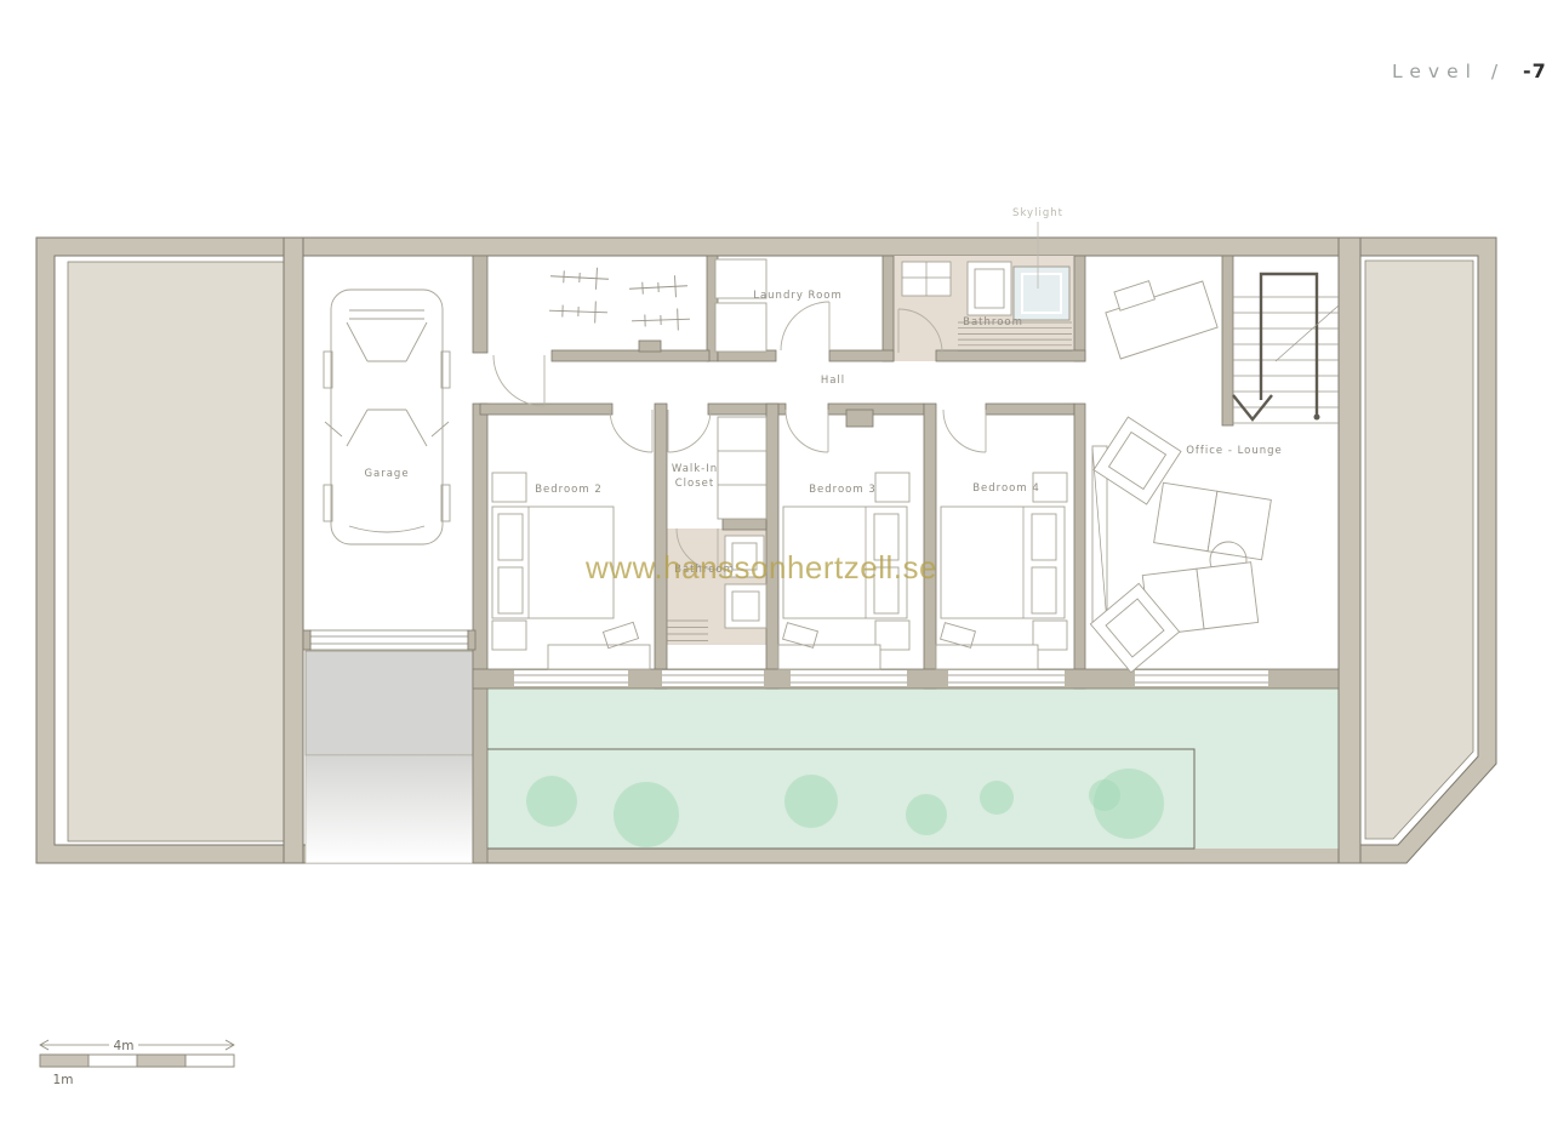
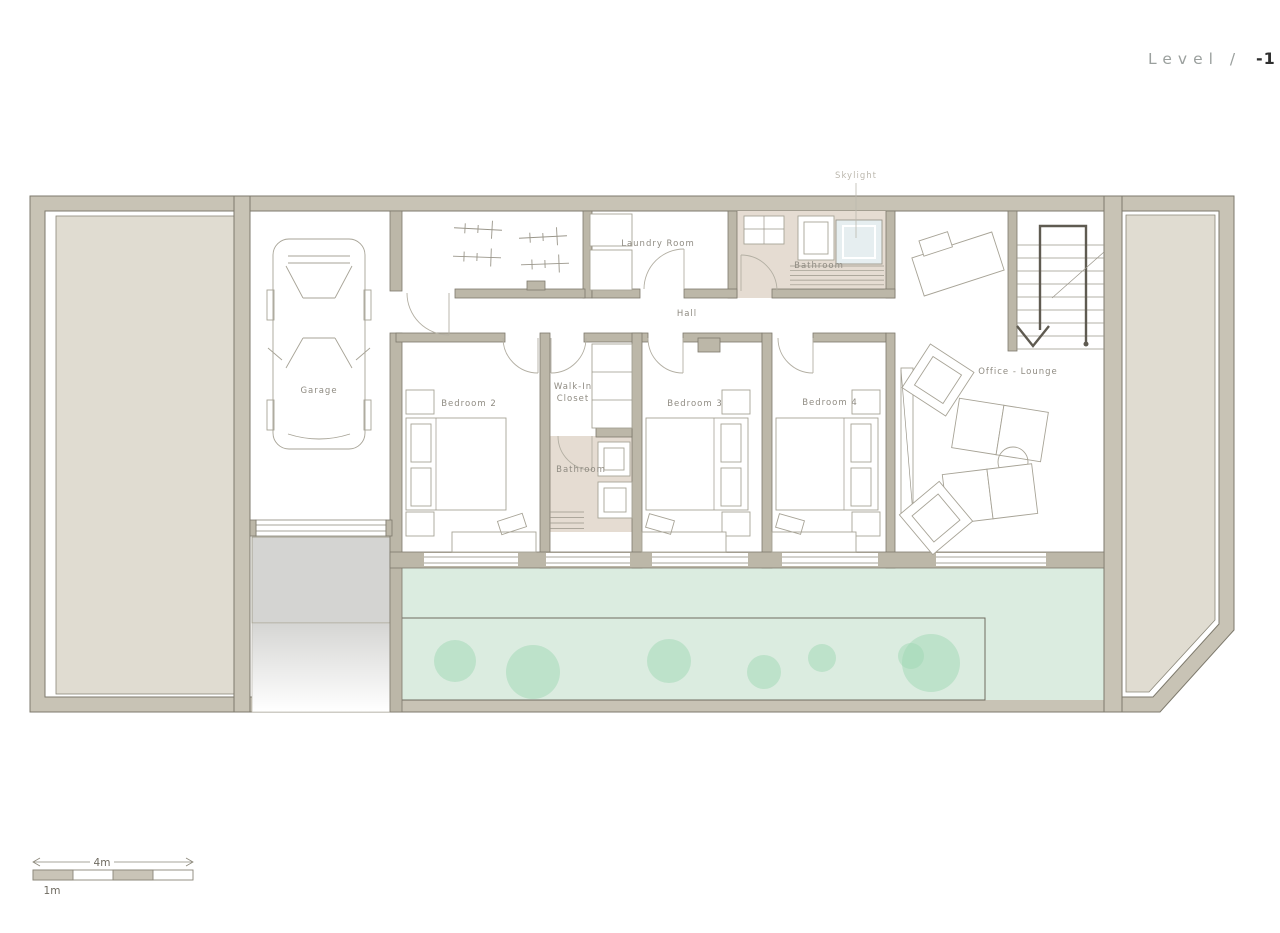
  Garage
  Laundry Room
  Bathroom
  Hall
  Skylight
  Bedroom 2
  Walk-In
  Closet
  Bathroom
  Bedroom 3
  Bedroom 4
  Office - Lounge
- www.hanssonhertzell.se
  Level /
- -7
+ -1
  4m
  1m
